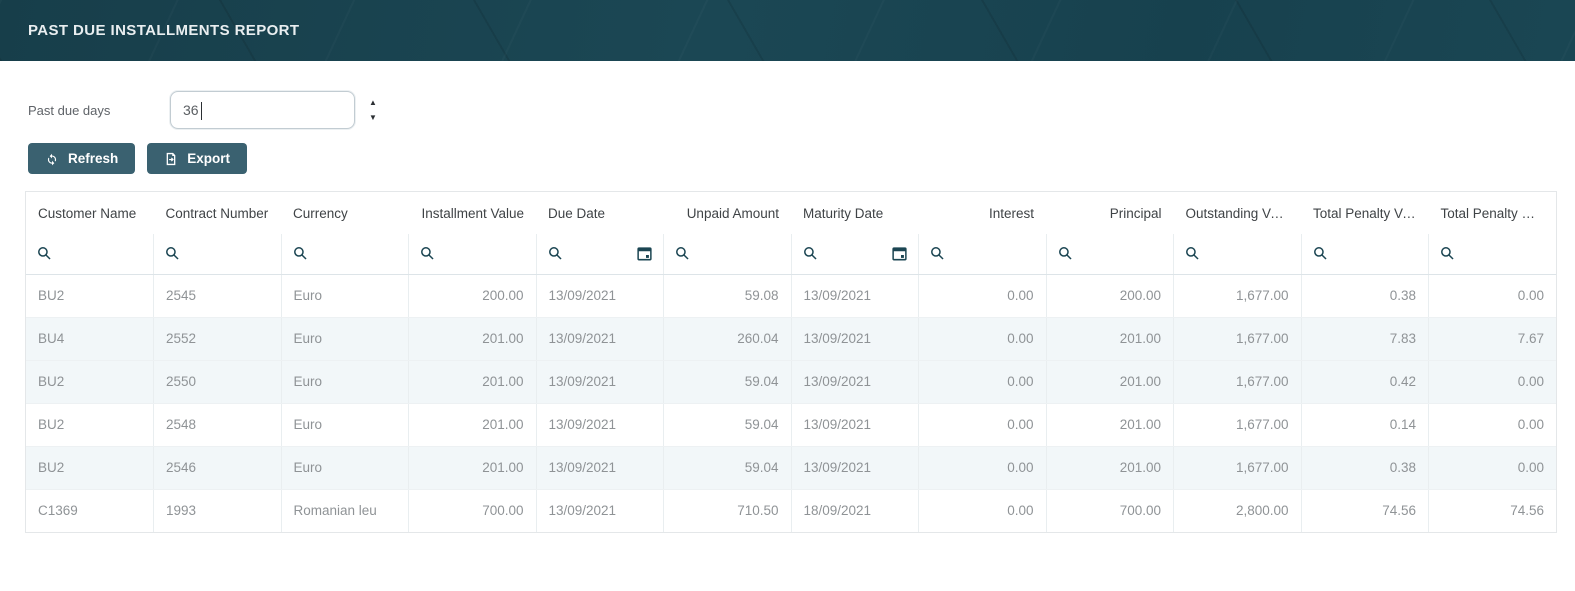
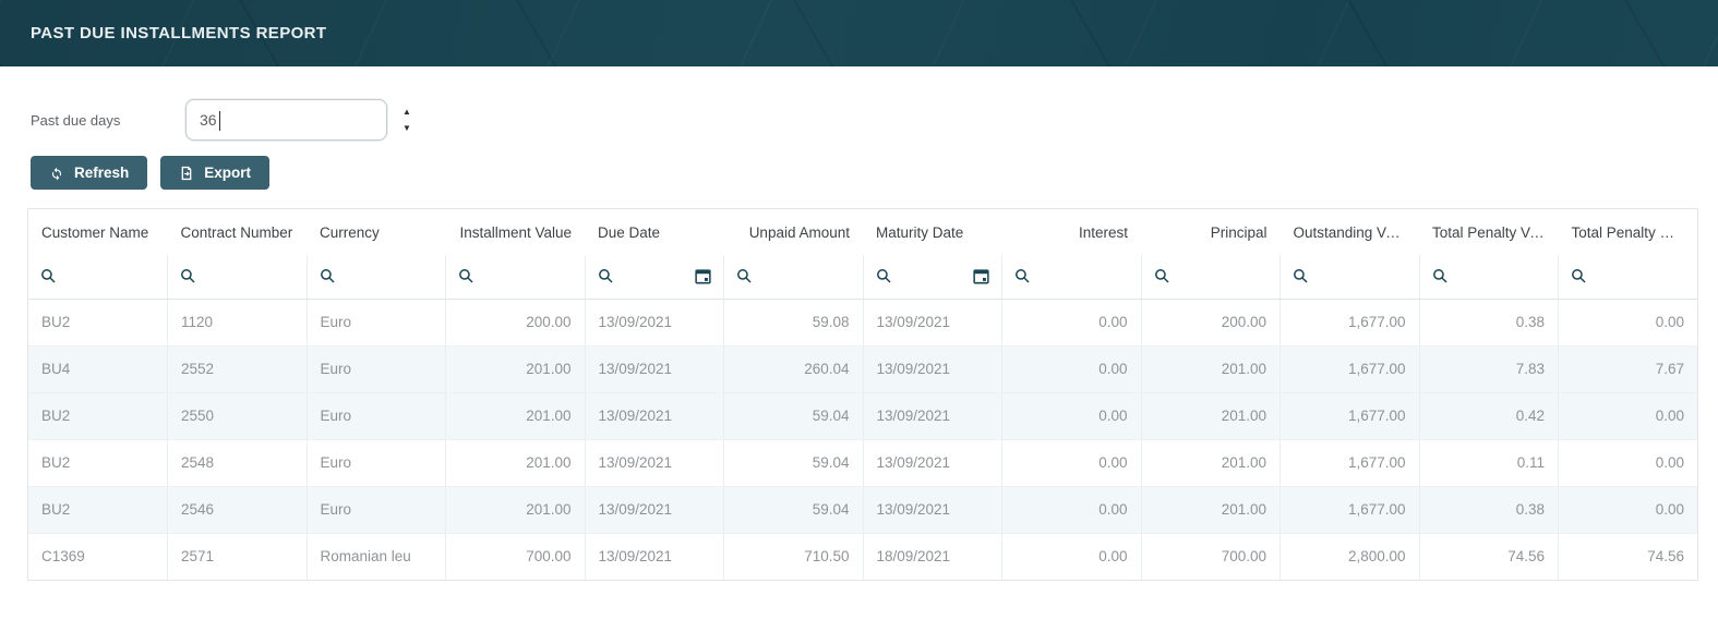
  PAST DUE INSTALLMENTS REPORT
  Past due days
  36
  ▲
  ▼
  Refresh
  Export
  Customer Name	Contract Number	Currency	Installment Value	Due Date	Unpaid Amount	Maturity Date	Interest	Principal	Outstanding Value	Total Penalty Val…	Total Penalty Un…
- BU2	2545	Euro	200.00	13/09/2021	59.08	13/09/2021	0.00	200.00	1,677.00	0.38	0.00
+ BU2	1120	Euro	200.00	13/09/2021	59.08	13/09/2021	0.00	200.00	1,677.00	0.38	0.00
  BU4	2552	Euro	201.00	13/09/2021	260.04	13/09/2021	0.00	201.00	1,677.00	7.83	7.67
  BU2	2550	Euro	201.00	13/09/2021	59.04	13/09/2021	0.00	201.00	1,677.00	0.42	0.00
- BU2	2548	Euro	201.00	13/09/2021	59.04	13/09/2021	0.00	201.00	1,677.00	0.14	0.00
+ BU2	2548	Euro	201.00	13/09/2021	59.04	13/09/2021	0.00	201.00	1,677.00	0.11	0.00
  BU2	2546	Euro	201.00	13/09/2021	59.04	13/09/2021	0.00	201.00	1,677.00	0.38	0.00
- C1369	1993	Romanian leu	700.00	13/09/2021	710.50	18/09/2021	0.00	700.00	2,800.00	74.56	74.56
+ C1369	2571	Romanian leu	700.00	13/09/2021	710.50	18/09/2021	0.00	700.00	2,800.00	74.56	74.56
